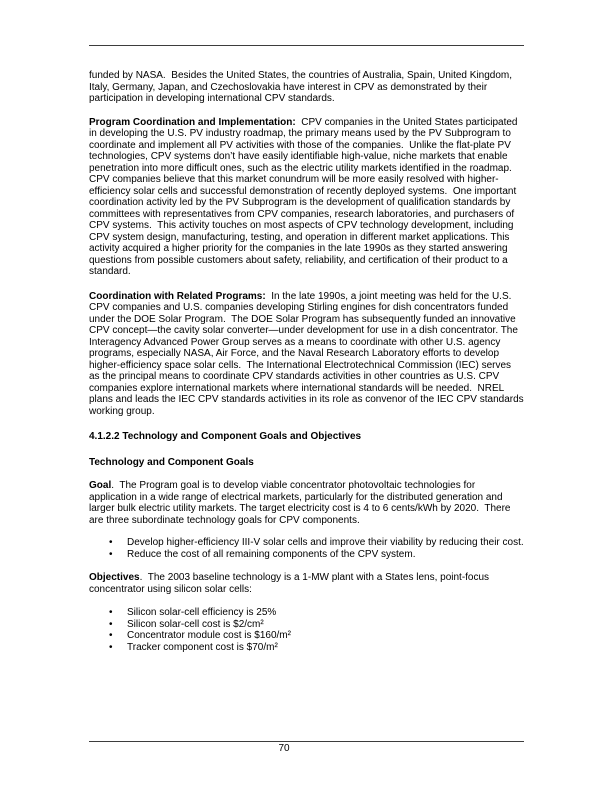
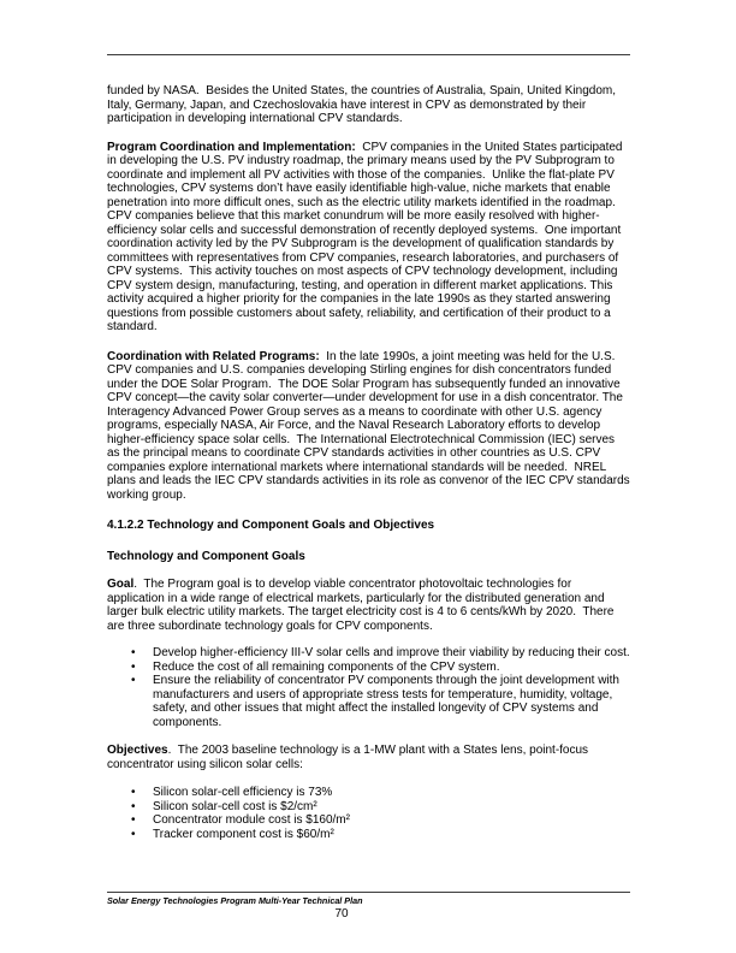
  funded by NASA. Besides the United States, the countries of Australia, Spain, United Kingdom, Italy, Germany, Japan, and Czechoslovakia have interest in CPV as demonstrated by their participation in developing international CPV standards.
  Program Coordination and Implementation: CPV companies in the United States participated in developing the U.S. PV industry roadmap, the primary means used by the PV Subprogram to coordinate and implement all PV activities with those of the companies. Unlike the flat-plate PV technologies, CPV systems don’t have easily identifiable high-value, niche markets that enable penetration into more difficult ones, such as the electric utility markets identified in the roadmap. CPV companies believe that this market conundrum will be more easily resolved with higher-efficiency solar cells and successful demonstration of recently deployed systems. One important coordination activity led by the PV Subprogram is the development of qualification standards by committees with representatives from CPV companies, research laboratories, and purchasers of CPV systems. This activity touches on most aspects of CPV technology development, including CPV system design, manufacturing, testing, and operation in different market applications. This activity acquired a higher priority for the companies in the late 1990s as they started answering questions from possible customers about safety, reliability, and certification of their product to a standard.
  Coordination with Related Programs: In the late 1990s, a joint meeting was held for the U.S. CPV companies and U.S. companies developing Stirling engines for dish concentrators funded under the DOE Solar Program. The DOE Solar Program has subsequently funded an innovative CPV concept—the cavity solar converter—under development for use in a dish concentrator. The Interagency Advanced Power Group serves as a means to coordinate with other U.S. agency programs, especially NASA, Air Force, and the Naval Research Laboratory efforts to develop higher-efficiency space solar cells. The International Electrotechnical Commission (IEC) serves as the principal means to coordinate CPV standards activities in other countries as U.S. CPV companies explore international markets where international standards will be needed. NREL plans and leads the IEC CPV standards activities in its role as convenor of the IEC CPV standards working group.
  4.1.2.2 Technology and Component Goals and Objectives
  Technology and Component Goals
  Goal. The Program goal is to develop viable concentrator photovoltaic technologies for application in a wide range of electrical markets, particularly for the distributed generation and larger bulk electric utility markets. The target electricity cost is 4 to 6 cents/kWh by 2020. There are three subordinate technology goals for CPV components.
  Develop higher-efficiency III-V solar cells and improve their viability by reducing their cost.
  Reduce the cost of all remaining components of the CPV system.
+ Ensure the reliability of concentrator PV components through the joint development with manufacturers and users of appropriate stress tests for temperature, humidity, voltage, safety, and other issues that might affect the installed longevity of CPV systems and components.
  Objectives. The 2003 baseline technology is a 1-MW plant with a States lens, point-focus concentrator using silicon solar cells:
- Silicon solar-cell efficiency is 25%
+ Silicon solar-cell efficiency is 73%
  Silicon solar-cell cost is $2/cm²
  Concentrator module cost is $160/m²
- Tracker component cost is $70/m²
+ Tracker component cost is $60/m²
+ Solar Energy Technologies Program Multi-Year Technical Plan
  70
